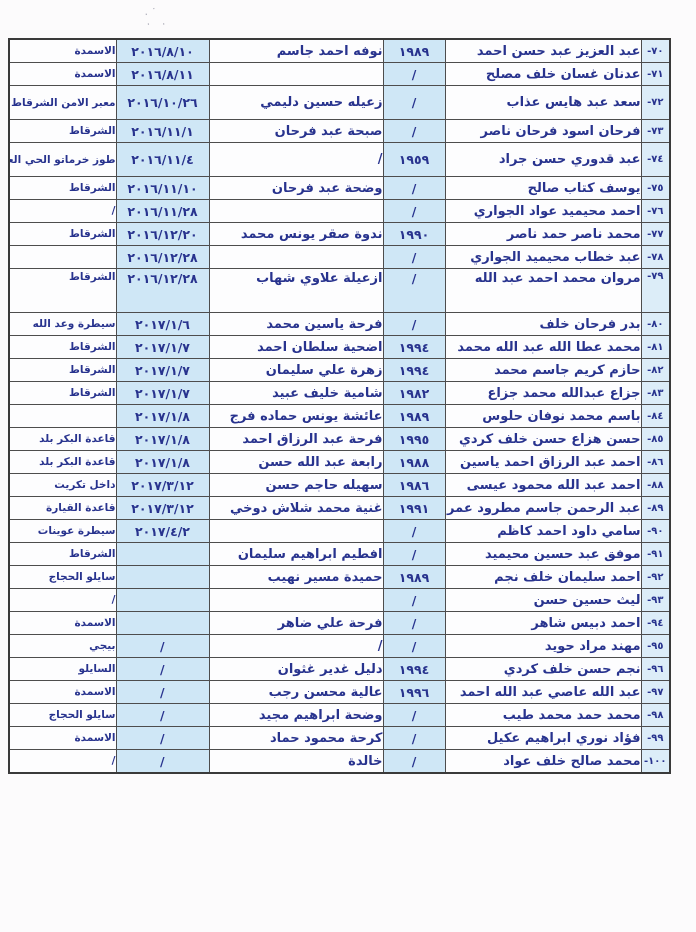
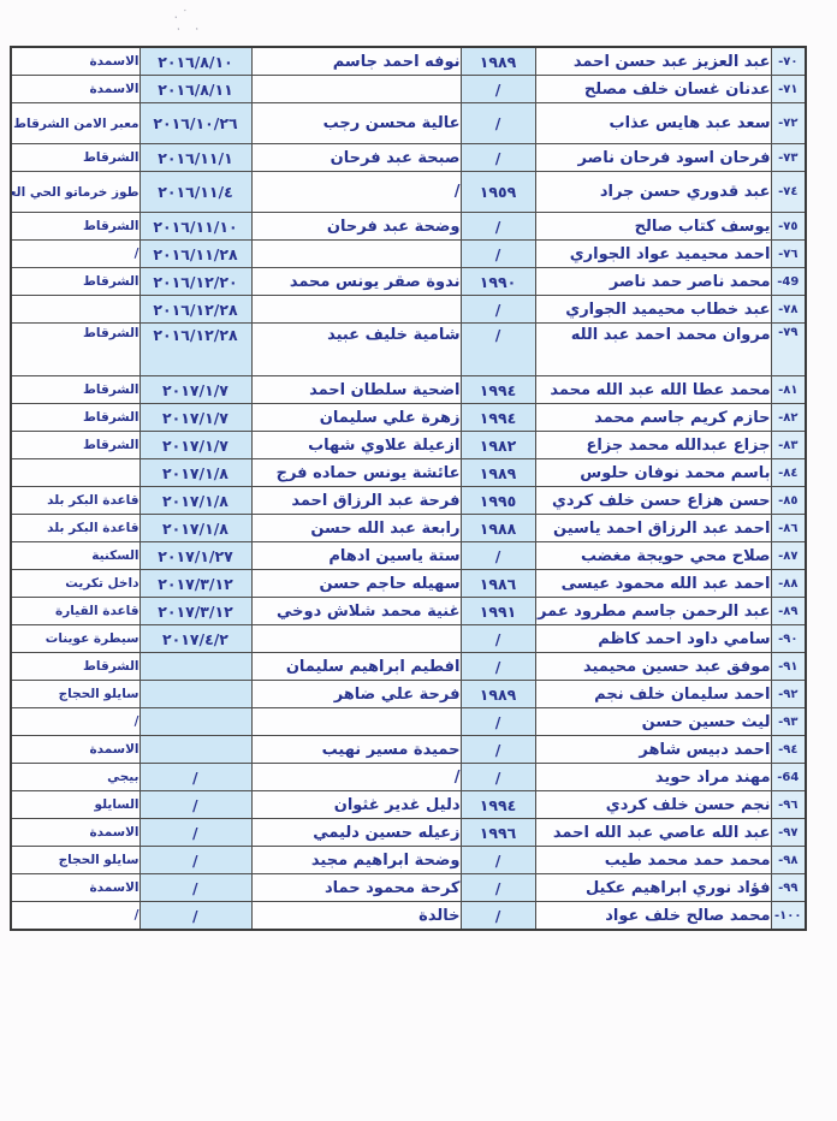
  ٧٠-	عبد العزيز عبد حسن احمد	١٩٨٩	نوفه احمد جاسم	٢٠١٦/٨/١٠	الاسمدة
  ٧١-	عدنان غسان خلف مصلح	/		٢٠١٦/٨/١١	الاسمدة
- ٧٢-	سعد عبد هايس عذاب	/	زعيله حسين دليمي	٢٠١٦/١٠/٢٦	معبر الامن الشرقاط
+ ٧٢-	سعد عبد هايس عذاب	/	عالية محسن رجب	٢٠١٦/١٠/٢٦	معبر الامن الشرقاط
  ٧٣-	فرحان اسود فرحان ناصر	/	صبحة عبد فرحان	٢٠١٦/١١/١	الشرقاط
  ٧٤-	عبد قدوري حسن جراد	١٩٥٩	/	٢٠١٦/١١/٤	طوز خرماتو الحي الع
  ٧٥-	يوسف كتاب صالح	/	وضحة عبد فرحان	٢٠١٦/١١/١٠	الشرقاط
  ٧٦-	احمد محيميد عواد الجواري	/		٢٠١٦/١١/٢٨	/
- ٧٧-	محمد ناصر حمد ناصر	١٩٩٠	ندوة صقر يونس محمد	٢٠١٦/١٢/٢٠	الشرقاط
+ 49-	محمد ناصر حمد ناصر	١٩٩٠	ندوة صقر يونس محمد	٢٠١٦/١٢/٢٠	الشرقاط
  ٧٨-	عبد خطاب محيميد الجواري	/		٢٠١٦/١٢/٢٨
- ٧٩-	مروان محمد احمد عبد الله	/	ازعيلة علاوي شهاب	٢٠١٦/١٢/٢٨	الشرقاط
+ ٧٩-	مروان محمد احمد عبد الله	/	شامية خليف عبيد	٢٠١٦/١٢/٢٨	الشرقاط
- ٨٠-	بدر فرحان خلف	/	فرحة ياسين محمد	٢٠١٧/١/٦	سيطرة وعد الله
  ٨١-	محمد عطا الله عبد الله محمد	١٩٩٤	اضحية سلطان احمد	٢٠١٧/١/٧	الشرقاط
  ٨٢-	حازم كريم جاسم محمد	١٩٩٤	زهرة علي سليمان	٢٠١٧/١/٧	الشرقاط
- ٨٣-	جزاع عبدالله محمد جزاع	١٩٨٢	شامية خليف عبيد	٢٠١٧/١/٧	الشرقاط
+ ٨٣-	جزاع عبدالله محمد جزاع	١٩٨٢	ازعيلة علاوي شهاب	٢٠١٧/١/٧	الشرقاط
  ٨٤-	باسم محمد نوفان حلوس	١٩٨٩	عائشة يونس حماده فرج	٢٠١٧/١/٨
  ٨٥-	حسن هزاع حسن خلف كردي	١٩٩٥	فرحة عبد الرزاق احمد	٢٠١٧/١/٨	قاعدة البكر بلد
  ٨٦-	احمد عبد الرزاق احمد ياسين	١٩٨٨	رابعة عبد الله حسن	٢٠١٧/١/٨	قاعدة البكر بلد
+ ٨٧-	صلاح محي حويجة مغضب	/	ستة ياسين ادهام	٢٠١٧/١/٢٧	السكنية
  ٨٨-	احمد عبد الله محمود عيسى	١٩٨٦	سهيله حاجم حسن	٢٠١٧/٣/١٢	داخل تكريت
  ٨٩-	عبد الرحمن جاسم مطرود عمر	١٩٩١	غنية محمد شلاش دوخي	٢٠١٧/٣/١٢	قاعدة القيارة
  ٩٠-	سامي داود احمد كاظم	/		٢٠١٧/٤/٢	سيطرة عوينات
  ٩١-	موفق عبد حسين محيميد	/	افطيم ابراهيم سليمان		الشرقاط
- ٩٢-	احمد سليمان خلف نجم	١٩٨٩	حميدة مسير نهيب		سايلو الحجاج
+ ٩٢-	احمد سليمان خلف نجم	١٩٨٩	فرحة علي ضاهر		سايلو الحجاج
  ٩٣-	ليث حسين حسن	/			/
- ٩٤-	احمد دبيس شاهر	/	فرحة علي ضاهر		الاسمدة
+ ٩٤-	احمد دبيس شاهر	/	حميدة مسير نهيب		الاسمدة
- ٩٥-	مهند مراد حويد	/	/	/	بيجي
+ 64-	مهند مراد حويد	/	/	/	بيجي
  ٩٦-	نجم حسن خلف كردي	١٩٩٤	دليل غدير غثوان	/	السايلو
- ٩٧-	عبد الله عاصي عبد الله احمد	١٩٩٦	عالية محسن رجب	/	الاسمدة
+ ٩٧-	عبد الله عاصي عبد الله احمد	١٩٩٦	زعيله حسين دليمي	/	الاسمدة
  ٩٨-	محمد حمد محمد طيب	/	وضحة ابراهيم مجيد	/	سايلو الحجاج
  ٩٩-	فؤاد نوري ابراهيم عكيل	/	كرحة محمود حماد	/	الاسمدة
  ١٠٠-	محمد صالح خلف عواد	/	خالدة	/	/
